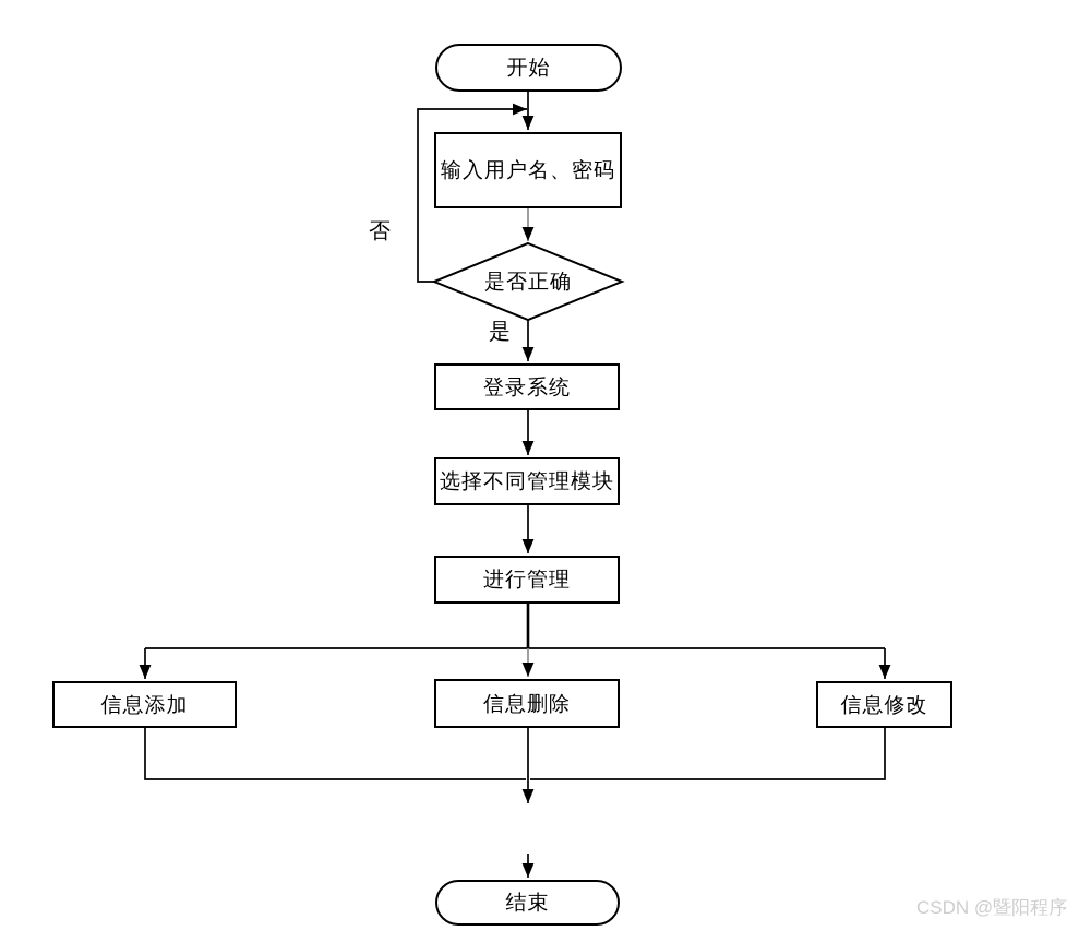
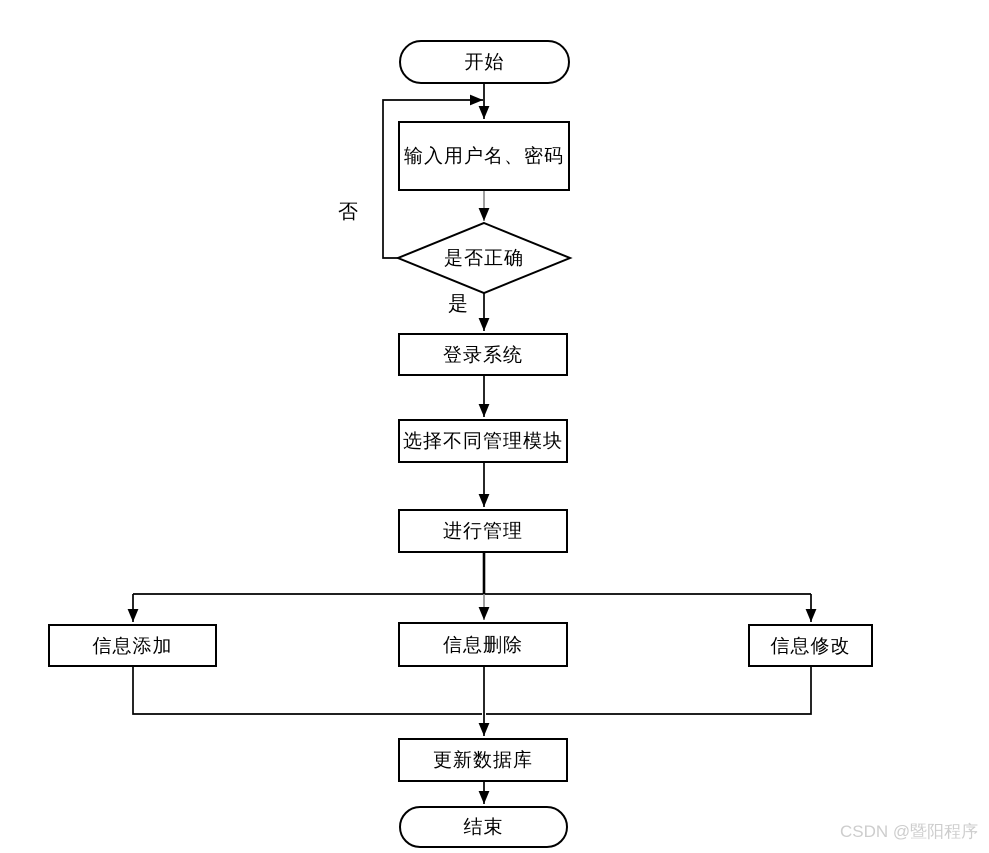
  开始
  输入用户名、密码
  是否正确
  否
  是
  登录系统
  选择不同管理模块
  进行管理
  信息添加
  信息删除
  信息修改
+ 更新数据库
  结束
  CSDN @暨阳程序
